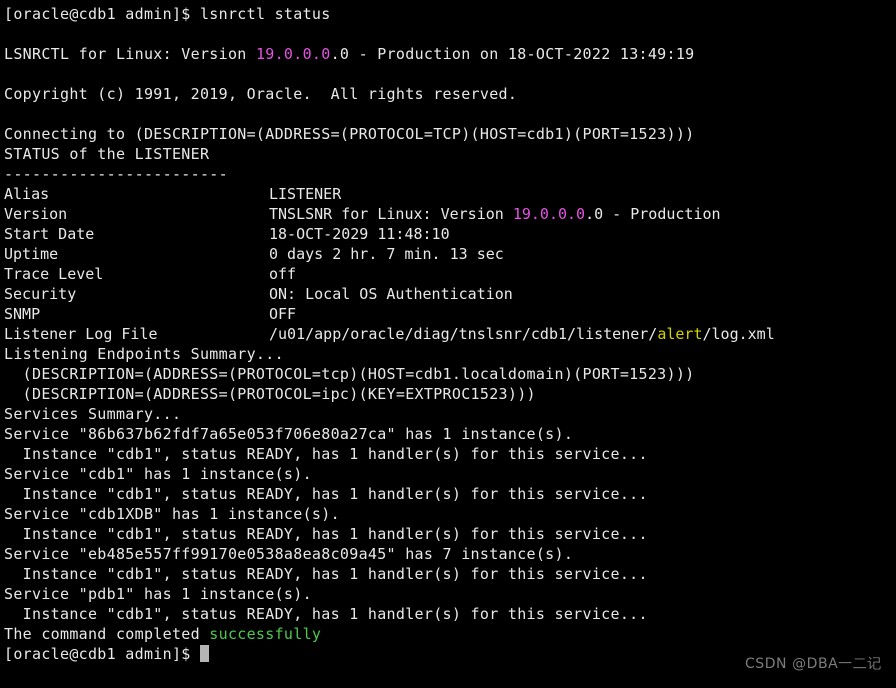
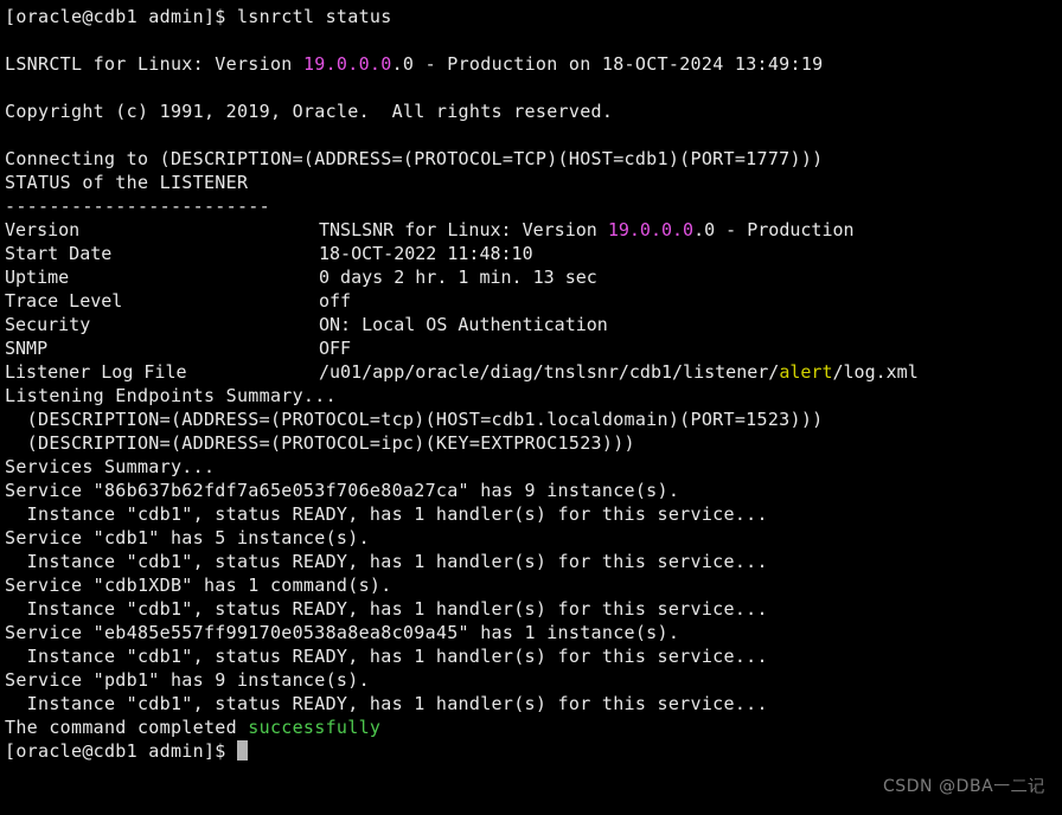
  [oracle@cdb1 admin]$ lsnrctl status
- LSNRCTL for Linux: Version 19.0.0.0.0 - Production on 18-OCT-2022 13:49:19
+ LSNRCTL for Linux: Version 19.0.0.0.0 - Production on 18-OCT-2024 13:49:19
  Copyright (c) 1991, 2019, Oracle. All rights reserved.
- Connecting to (DESCRIPTION=(ADDRESS=(PROTOCOL=TCP)(HOST=cdb1)(PORT=1523)))
+ Connecting to (DESCRIPTION=(ADDRESS=(PROTOCOL=TCP)(HOST=cdb1)(PORT=1777)))
  STATUS of the LISTENER
  ------------------------
- Alias LISTENER
  Version TNSLSNR for Linux: Version 19.0.0.0.0 - Production
- Start Date 18-OCT-2029 11:48:10
+ Start Date 18-OCT-2022 11:48:10
- Uptime 0 days 2 hr. 7 min. 13 sec
+ Uptime 0 days 2 hr. 1 min. 13 sec
  Trace Level off
  Security ON: Local OS Authentication
  SNMP OFF
  Listener Log File /u01/app/oracle/diag/tnslsnr/cdb1/listener/alert/log.xml
  Listening Endpoints Summary...
  (DESCRIPTION=(ADDRESS=(PROTOCOL=tcp)(HOST=cdb1.localdomain)(PORT=1523)))
  (DESCRIPTION=(ADDRESS=(PROTOCOL=ipc)(KEY=EXTPROC1523)))
  Services Summary...
- Service "86b637b62fdf7a65e053f706e80a27ca" has 1 instance(s).
+ Service "86b637b62fdf7a65e053f706e80a27ca" has 9 instance(s).
  Instance "cdb1", status READY, has 1 handler(s) for this service...
- Service "cdb1" has 1 instance(s).
+ Service "cdb1" has 5 instance(s).
  Instance "cdb1", status READY, has 1 handler(s) for this service...
- Service "cdb1XDB" has 1 instance(s).
+ Service "cdb1XDB" has 1 command(s).
  Instance "cdb1", status READY, has 1 handler(s) for this service...
- Service "eb485e557ff99170e0538a8ea8c09a45" has 7 instance(s).
+ Service "eb485e557ff99170e0538a8ea8c09a45" has 1 instance(s).
  Instance "cdb1", status READY, has 1 handler(s) for this service...
- Service "pdb1" has 1 instance(s).
+ Service "pdb1" has 9 instance(s).
  Instance "cdb1", status READY, has 1 handler(s) for this service...
  The command completed successfully
  [oracle@cdb1 admin]$
  CSDN @DBA一二记
